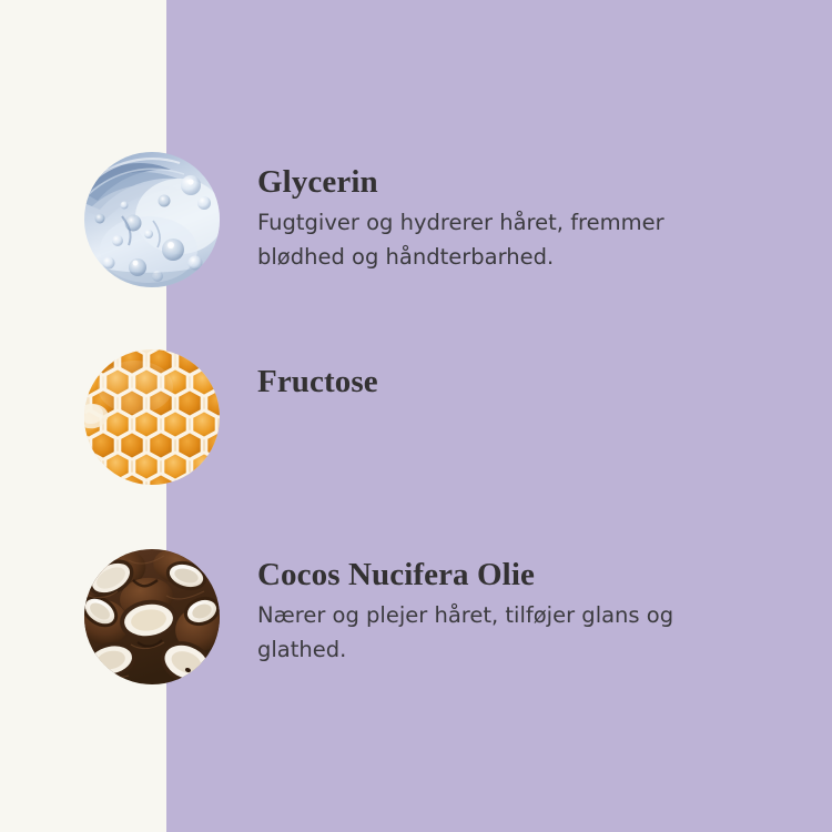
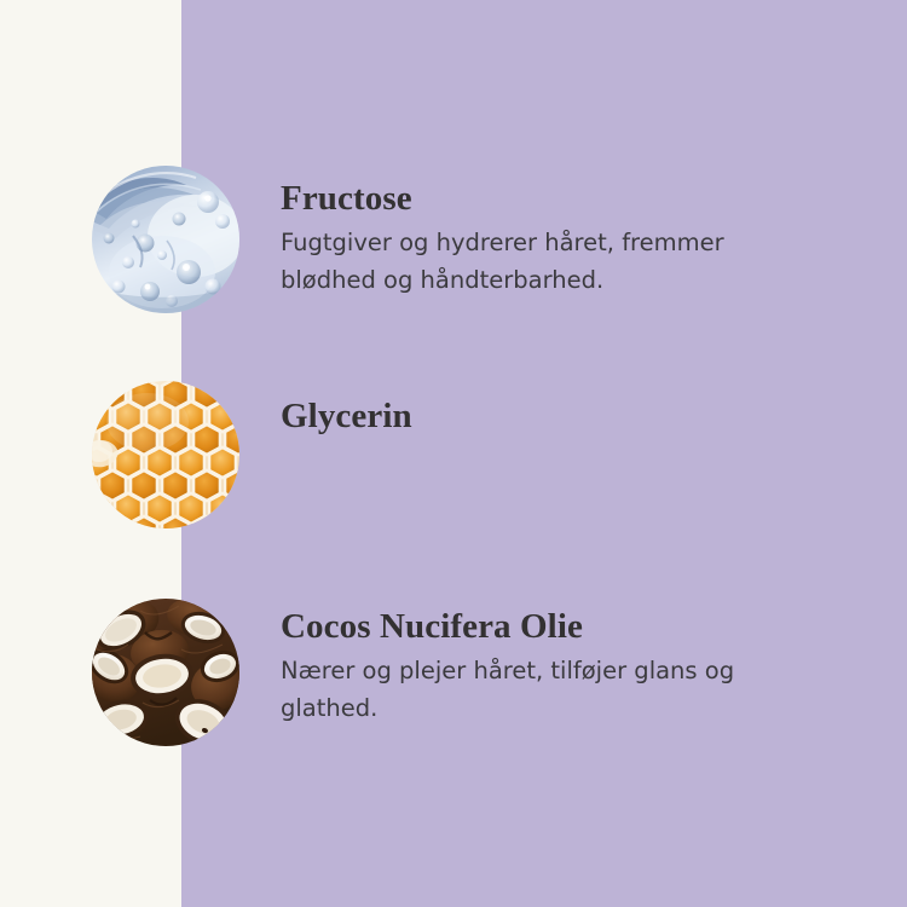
- Glycerin
+ Fructose
  Fugtgiver og hydrerer håret, fremmer
  blødhed og håndterbarhed.
- Fructose
+ Glycerin
  Cocos Nucifera Olie
  Nærer og plejer håret, tilføjer glans og
  glathed.
